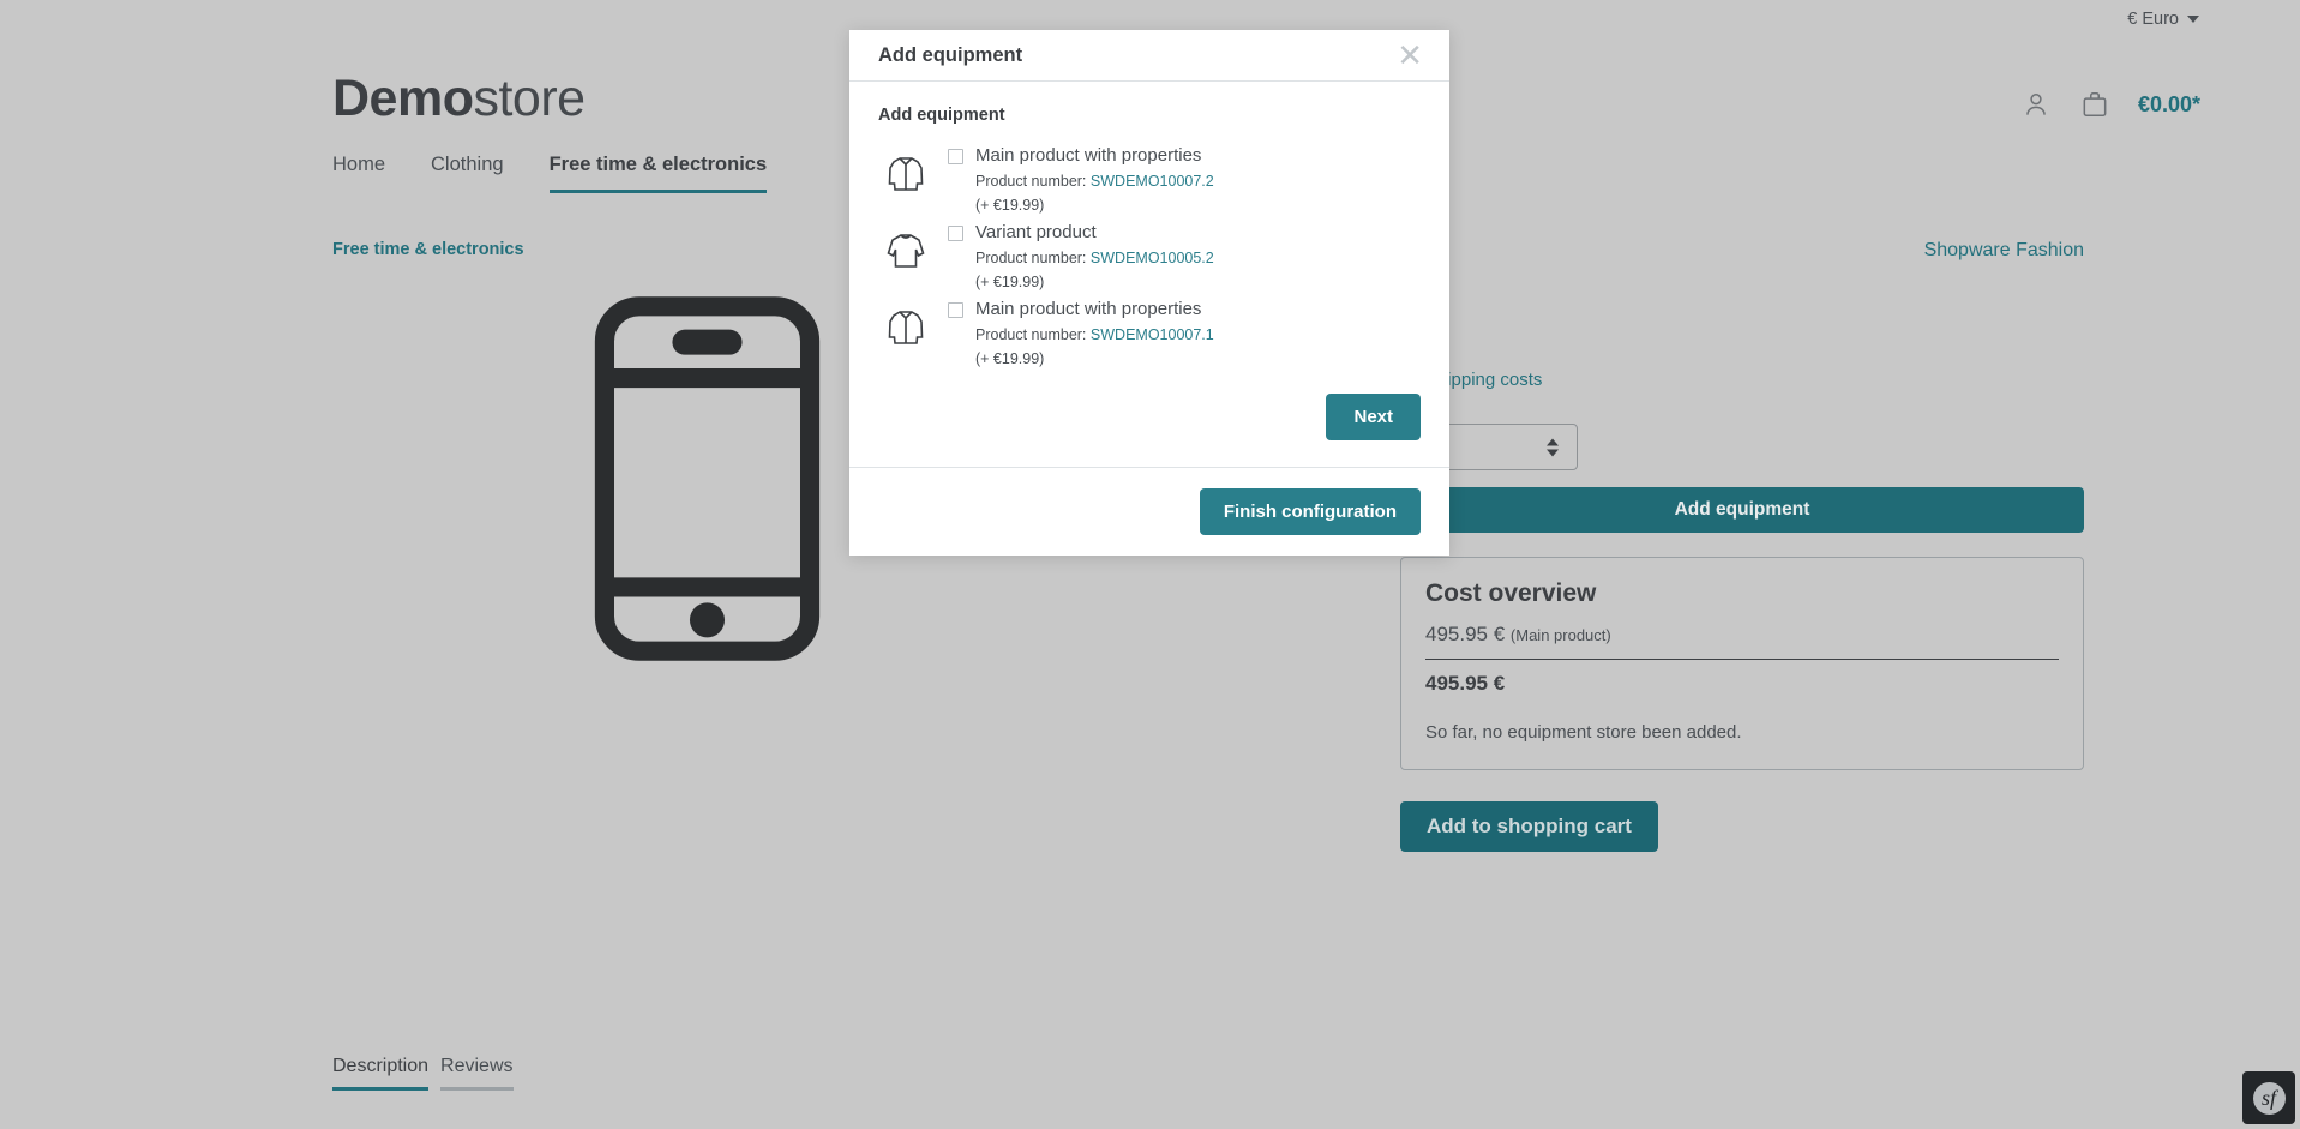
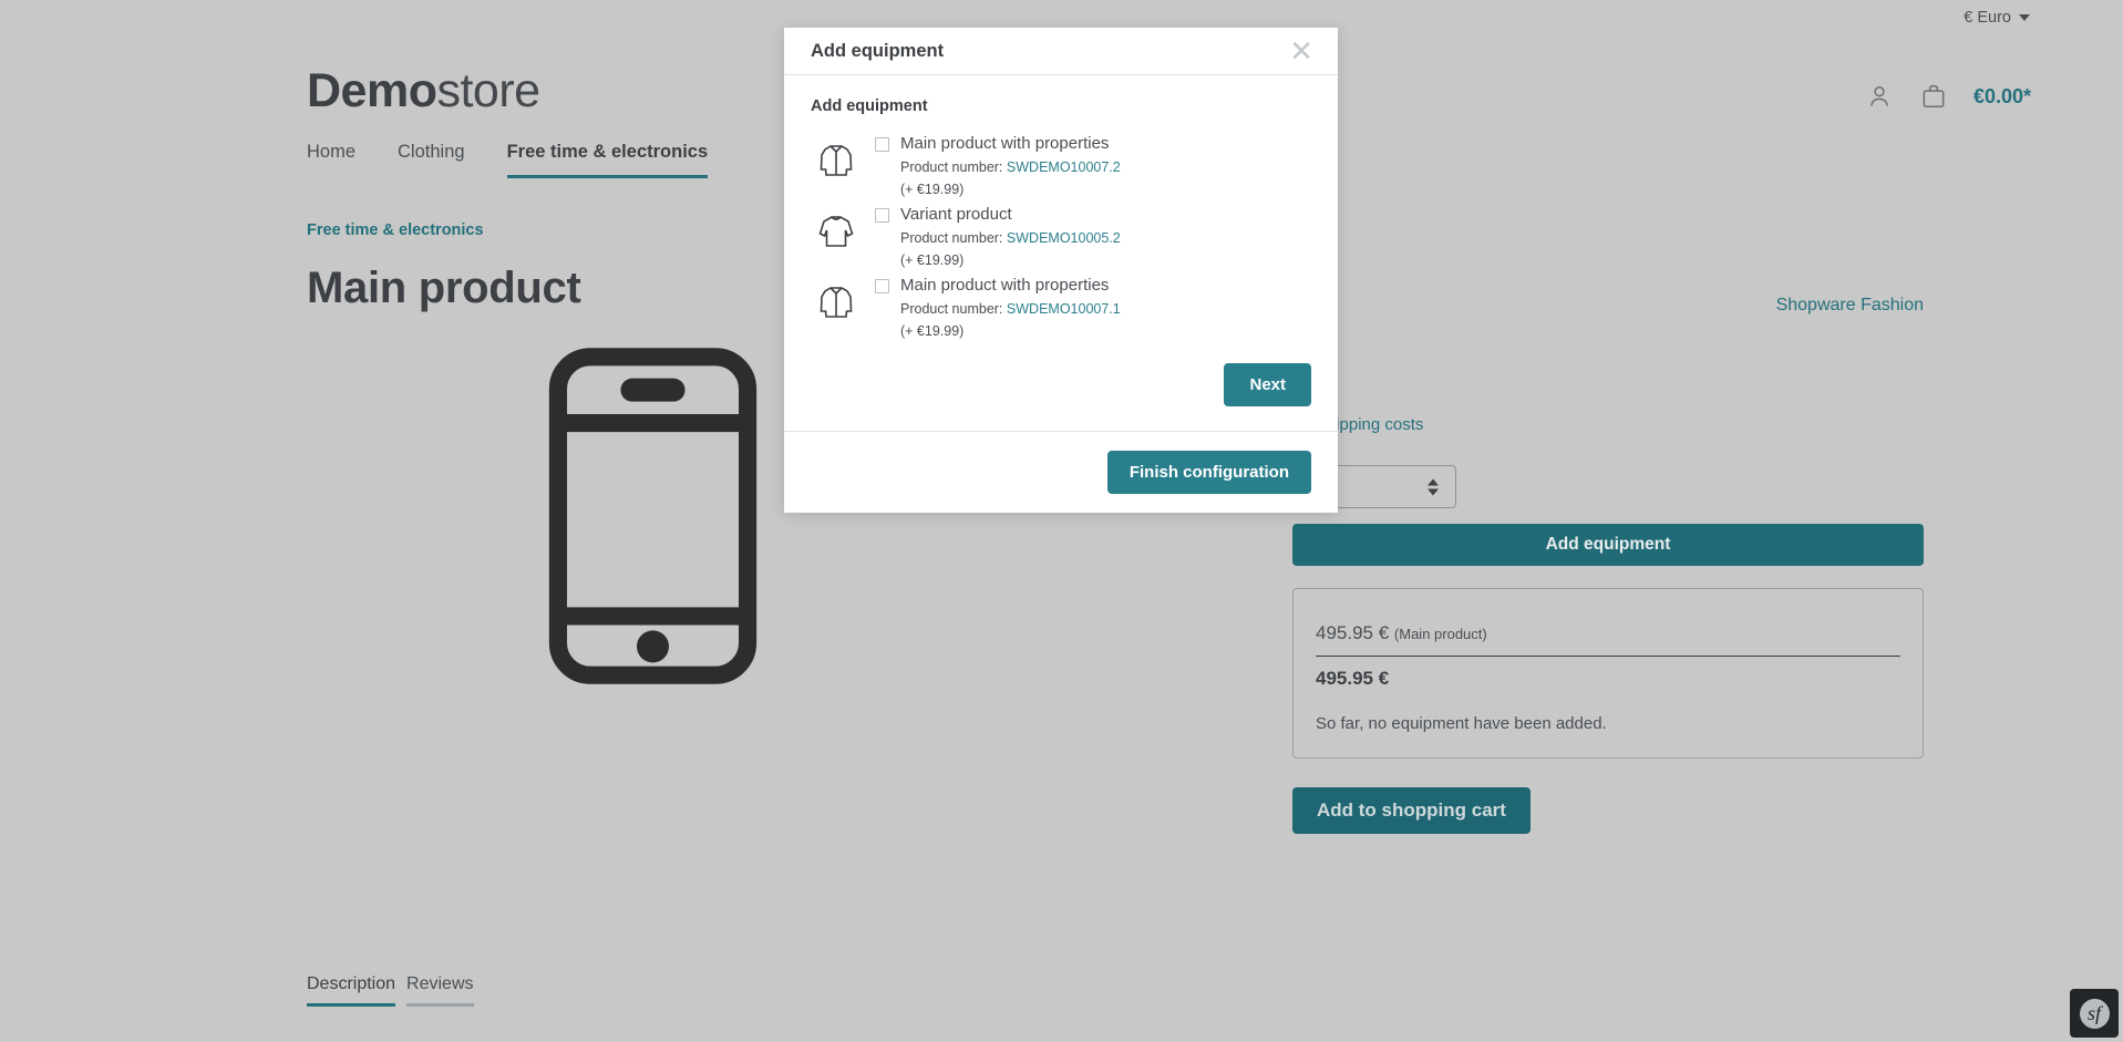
  € Euro
  Demostore
  €0.00*
  Home
  Clothing
  Free time & electronics
  Free time & electronics
+ Main product
  Shopware Fashion
  Add equipment
- Cost overview
  495.95 € (Main product)
  495.95 €
- So far, no equipment store been added.
+ So far, no equipment have been added.
  Add to shopping cart
  Description
  Reviews
  sf
  Add equipment
  ✕
  Add equipment
  Main product with properties
  Product number: SWDEMO10007.2
  (+ €19.99)
  Variant product
  Product number: SWDEMO10005.2
  (+ €19.99)
  Main product with properties
  Product number: SWDEMO10007.1
  (+ €19.99)
  Next
  Finish configuration
